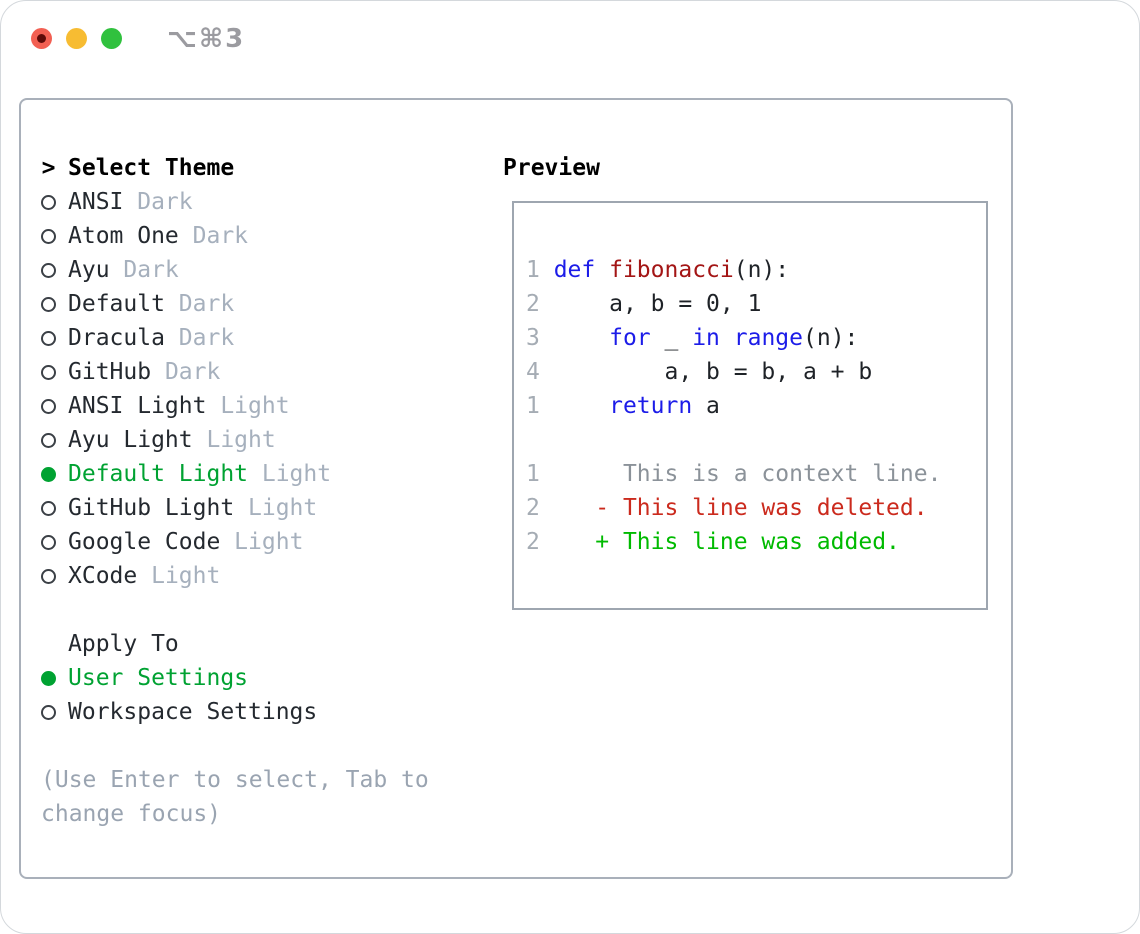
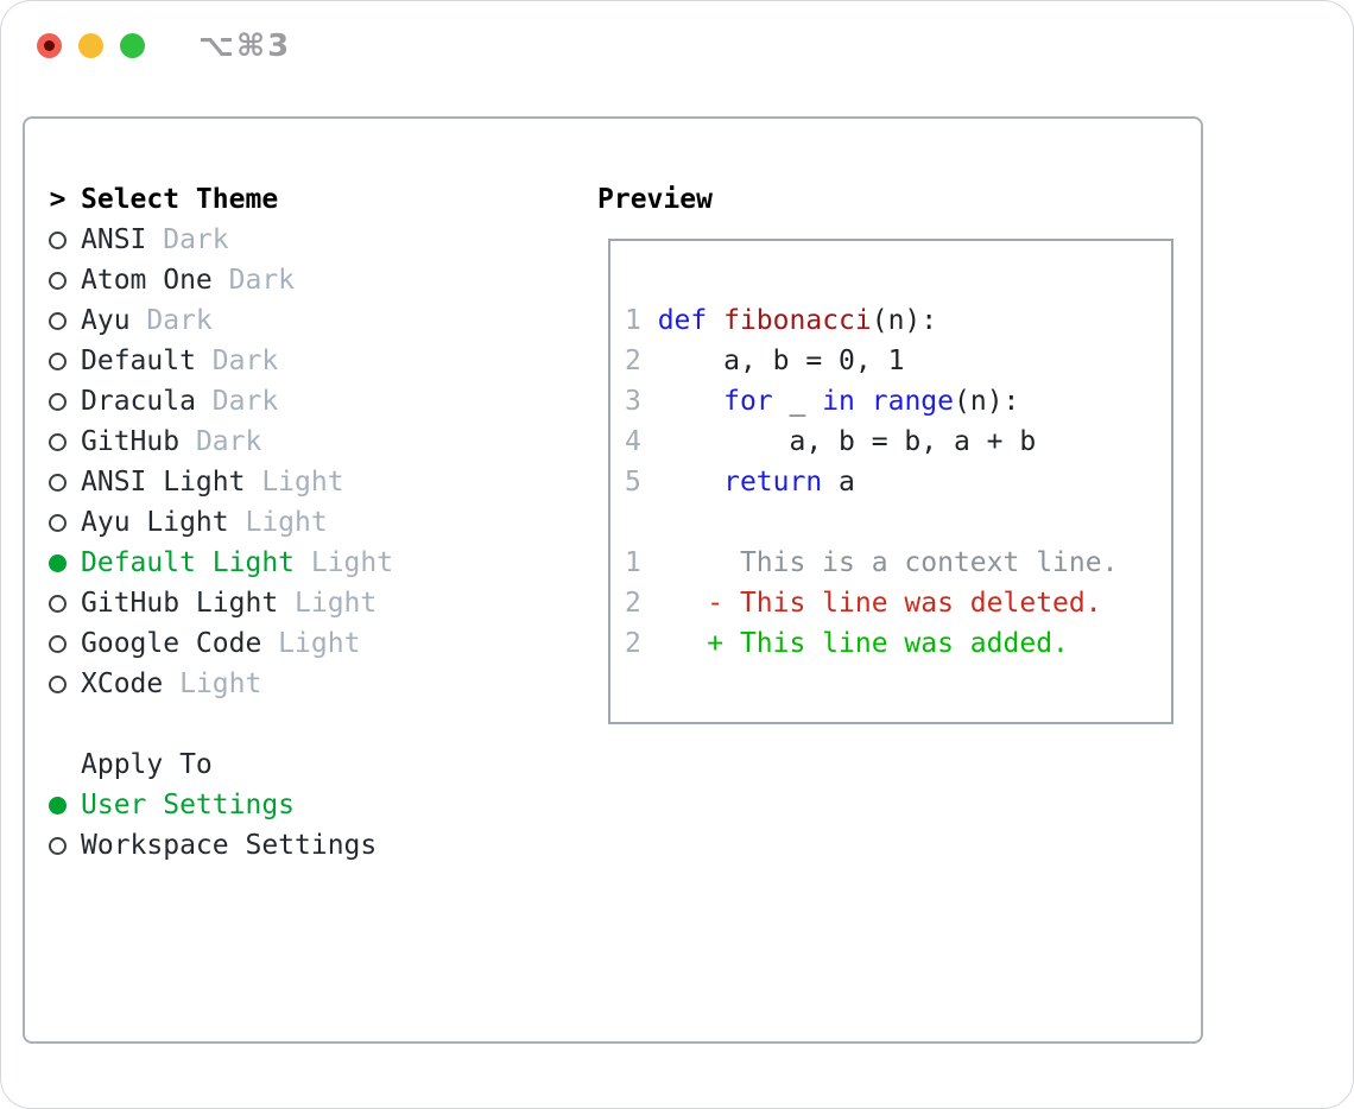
  ⌥⌘3
  >
  Select Theme
  ANSI
  Dark
  Atom One
  Dark
  Ayu
  Dark
  Default
  Dark
  Dracula
  Dark
  GitHub
  Dark
  ANSI Light
  Light
  Ayu Light
  Light
  Default Light
  Light
  GitHub Light
  Light
  Google Code
  Light
  XCode
  Light
  Apply To
  User Settings
  Workspace Settings
- (Use Enter to select, Tab to
- change focus)
  Preview
  1 def fibonacci(n):
  2 a, b = 0, 1
  3 for _ in range(n):
  4 a, b = b, a + b
- 1 return a
+ 5 return a
  1 This is a context line.
  2 - This line was deleted.
  2 + This line was added.
